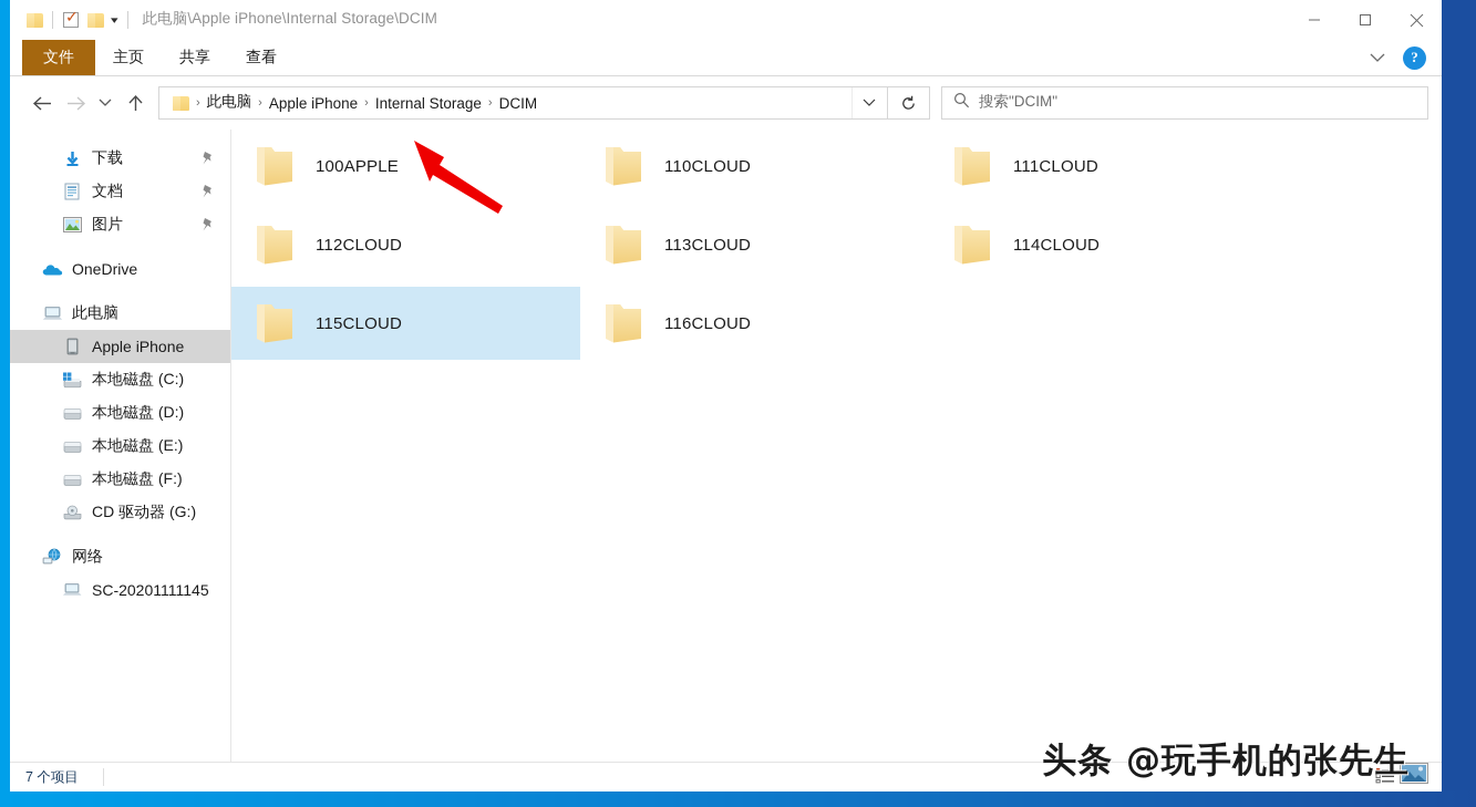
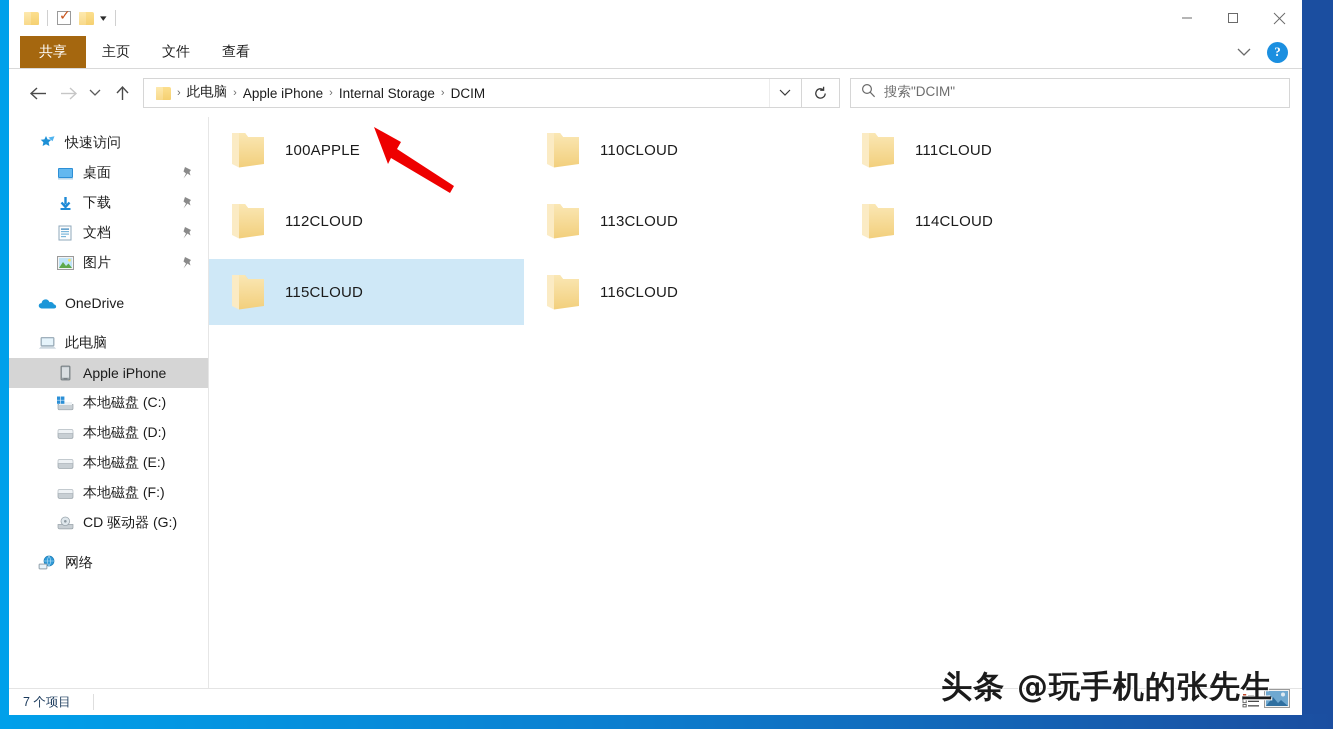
  ▾
- 此电脑\Apple iPhone\Internal Storage\DCIM
- 文件
+ 共享
  主页
- 共享
+ 文件
  查看
  ?
  ›
  此电脑
  ›
  Apple iPhone
  ›
  Internal Storage
  ›
  DCIM
  搜索"DCIM"
+ 快速访问
+ 桌面
  下载
  文档
  图片
  OneDrive
  此电脑
  Apple iPhone
  本地磁盘 (C:)
  本地磁盘 (D:)
  本地磁盘 (E:)
  本地磁盘 (F:)
  CD 驱动器 (G:)
  网络
- SC-20201111145
  100APPLE
  110CLOUD
  111CLOUD
  112CLOUD
  113CLOUD
  114CLOUD
  115CLOUD
  116CLOUD
  7 个项目
  头条 @玩手机的张先生
